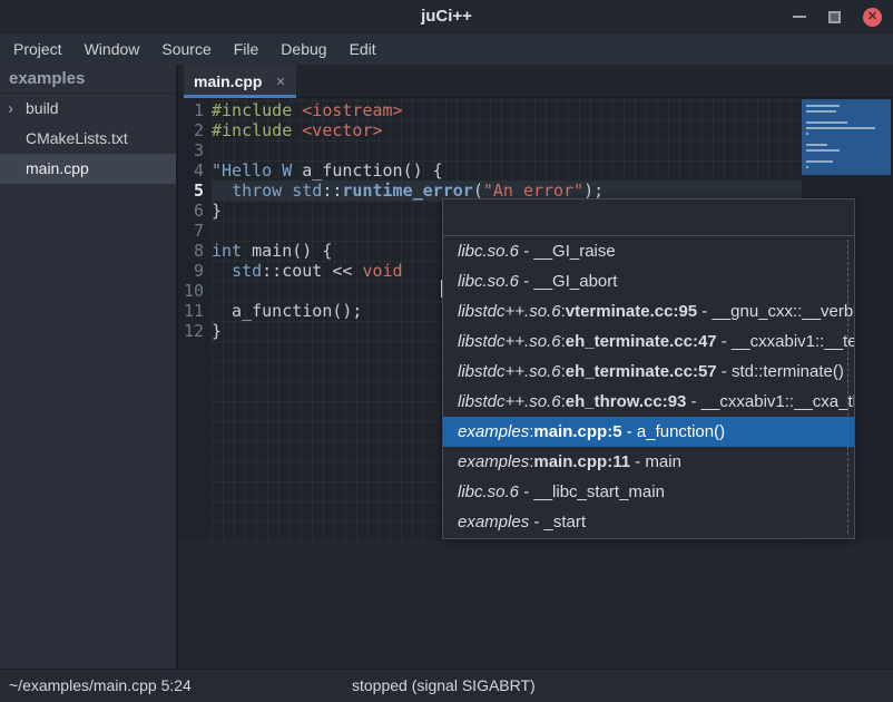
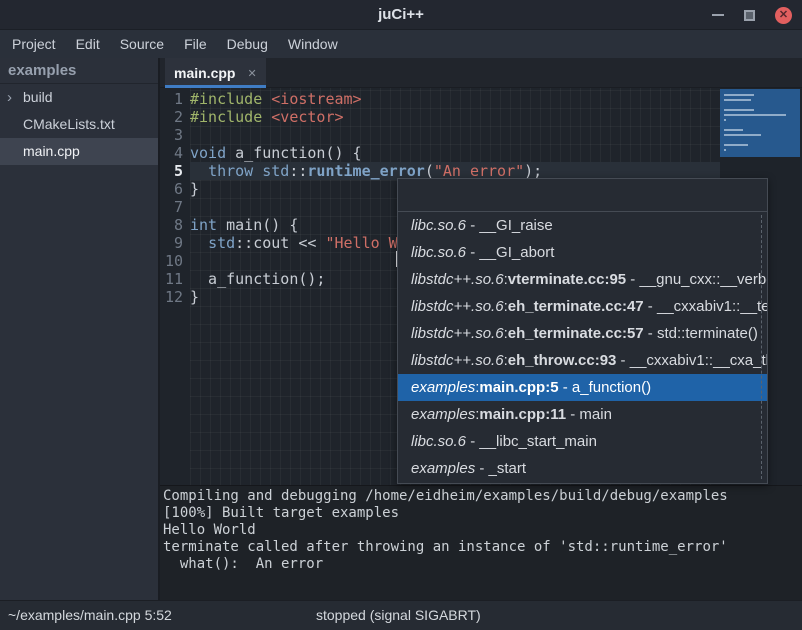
  juCi++
  ✕
  Project
- Window
+ Edit
  Source
  File
  Debug
- Edit
+ Window
  examples
  ›
  build
  CMakeLists.txt
  main.cpp
  main.cpp
  ✕
  1
  2
  3
  4
  5
  6
  7
  8
  9
  10
  11
  12
  #include <iostream>
  #include <vector>
- "Hello W a_function() {
+ void a_function() {
  throw std::runtime_error("An error");
  }
  int main() {
- std::cout << void
+ std::cout << "Hello W
  a_function();
  }
+ Compiling and debugging /home/eidheim/examples/build/debug/examples
+ [100%] Built target examples
+ Hello World
+ terminate called after throwing an instance of 'std::runtime_error'
+ what(): An error
  libc.so.6 - __GI_raise
  libc.so.6 - __GI_abort
  libstdc++.so.6:vterminate.cc:95 - __gnu_cxx::__verb
  libstdc++.so.6:eh_terminate.cc:47 - __cxxabiv1::__te
  libstdc++.so.6:eh_terminate.cc:57 - std::terminate()
  libstdc++.so.6:eh_throw.cc:93 - __cxxabiv1::__cxa_t
  examples:main.cpp:5 - a_function()
  examples:main.cpp:11 - main
  libc.so.6 - __libc_start_main
  examples - _start
- ~/examples/main.cpp 5:24
+ ~/examples/main.cpp 5:52
  stopped (signal SIGABRT)
